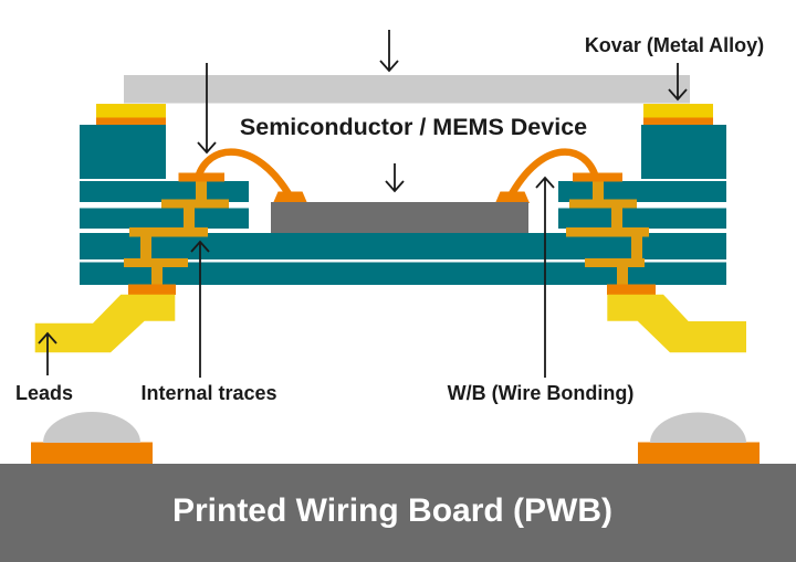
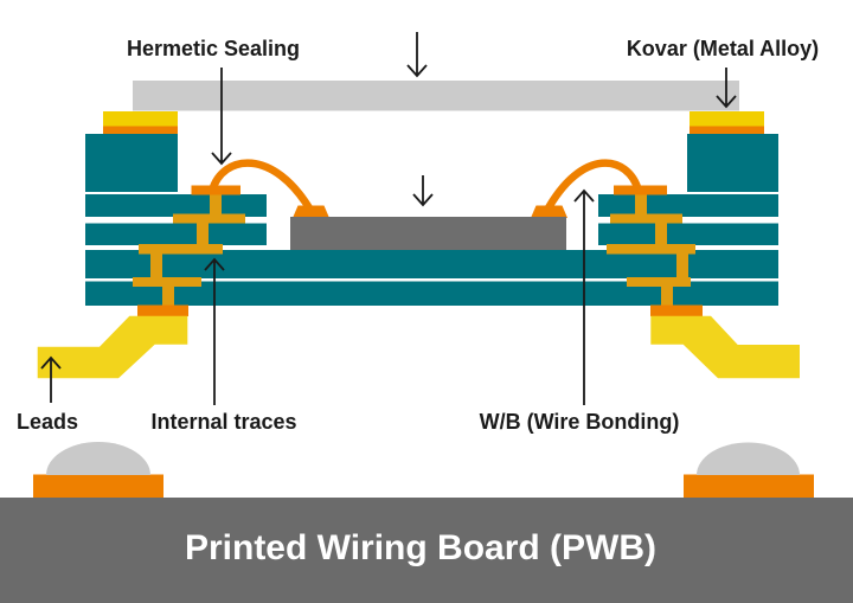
+ Hermetic Sealing
  Kovar (Metal Alloy)
- Semiconductor / MEMS Device
  Leads
  Internal traces
  W/B (Wire Bonding)
  Printed Wiring Board (PWB)
